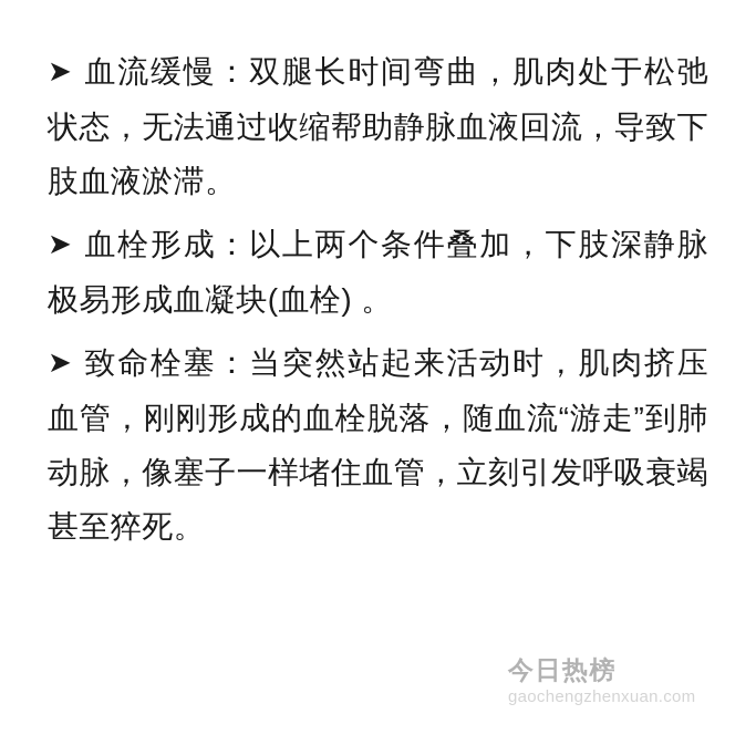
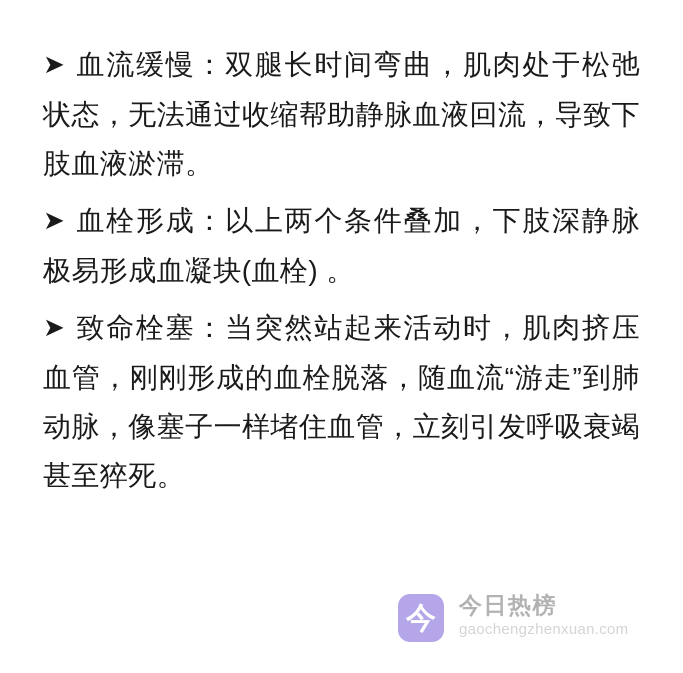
  ➤ 血流缓慢：双腿长时间弯曲，肌肉处于松弛状态，无法通过收缩帮助静脉血液回流，导致下肢血液淤滞。
  ➤ 血栓形成：以上两个条件叠加，下肢深静脉极易形成血凝块(血栓) 。
  ➤ 致命栓塞：当突然站起来活动时，肌肉挤压血管，刚刚形成的血栓脱落，随血流“游走”到肺动脉，像塞子一样堵住血管，立刻引发呼吸衰竭甚至猝死。
+ 今
  今日热榜
  gaochengzhenxuan.com
